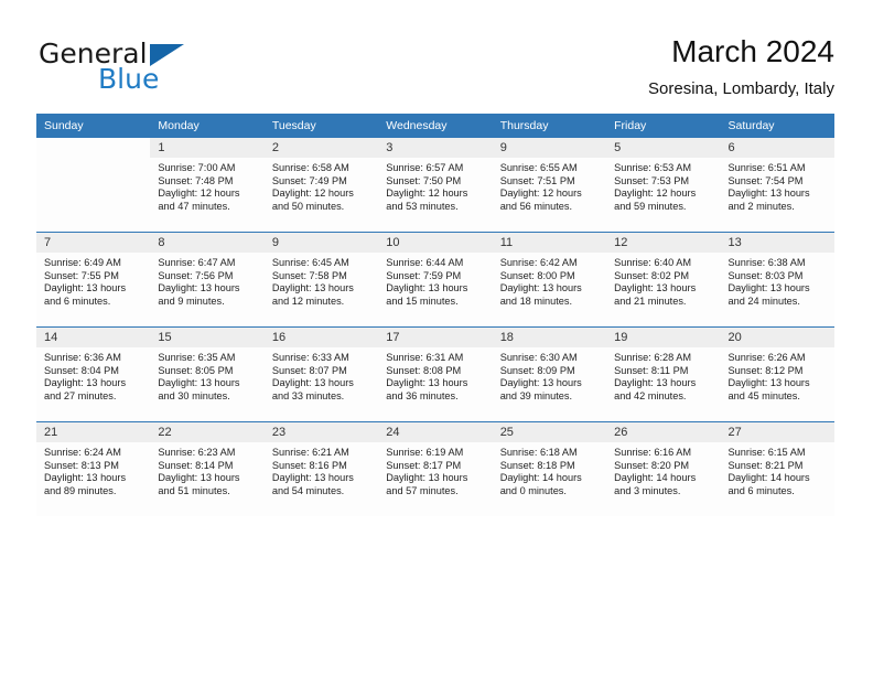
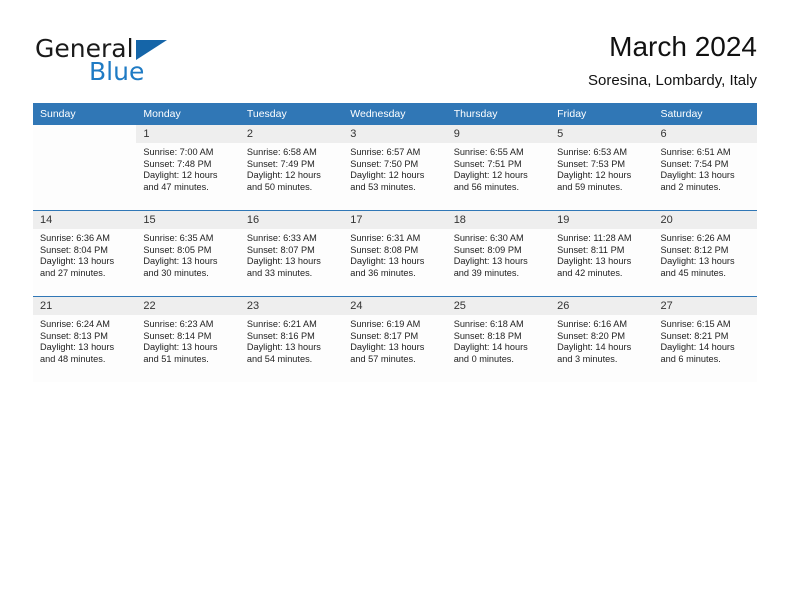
  General
  Blue
  March 2024
  Soresina, Lombardy, Italy
  Sunday	Monday	Tuesday	Wednesday	Thursday	Friday	Saturday
  	1 Sunrise: 7:00 AM Sunset: 7:48 PM Daylight: 12 hours and 47 minutes.	2 Sunrise: 6:58 AM Sunset: 7:49 PM Daylight: 12 hours and 50 minutes.	3 Sunrise: 6:57 AM Sunset: 7:50 PM Daylight: 12 hours and 53 minutes.	9 Sunrise: 6:55 AM Sunset: 7:51 PM Daylight: 12 hours and 56 minutes.	5 Sunrise: 6:53 AM Sunset: 7:53 PM Daylight: 12 hours and 59 minutes.	6 Sunrise: 6:51 AM Sunset: 7:54 PM Daylight: 13 hours and 2 minutes.
- 7 Sunrise: 6:49 AM Sunset: 7:55 PM Daylight: 13 hours and 6 minutes.	8 Sunrise: 6:47 AM Sunset: 7:56 PM Daylight: 13 hours and 9 minutes.	9 Sunrise: 6:45 AM Sunset: 7:58 PM Daylight: 13 hours and 12 minutes.	10 Sunrise: 6:44 AM Sunset: 7:59 PM Daylight: 13 hours and 15 minutes.	11 Sunrise: 6:42 AM Sunset: 8:00 PM Daylight: 13 hours and 18 minutes.	12 Sunrise: 6:40 AM Sunset: 8:02 PM Daylight: 13 hours and 21 minutes.	13 Sunrise: 6:38 AM Sunset: 8:03 PM Daylight: 13 hours and 24 minutes.
- 14 Sunrise: 6:36 AM Sunset: 8:04 PM Daylight: 13 hours and 27 minutes.	15 Sunrise: 6:35 AM Sunset: 8:05 PM Daylight: 13 hours and 30 minutes.	16 Sunrise: 6:33 AM Sunset: 8:07 PM Daylight: 13 hours and 33 minutes.	17 Sunrise: 6:31 AM Sunset: 8:08 PM Daylight: 13 hours and 36 minutes.	18 Sunrise: 6:30 AM Sunset: 8:09 PM Daylight: 13 hours and 39 minutes.	19 Sunrise: 6:28 AM Sunset: 8:11 PM Daylight: 13 hours and 42 minutes.	20 Sunrise: 6:26 AM Sunset: 8:12 PM Daylight: 13 hours and 45 minutes.
+ 14 Sunrise: 6:36 AM Sunset: 8:04 PM Daylight: 13 hours and 27 minutes.	15 Sunrise: 6:35 AM Sunset: 8:05 PM Daylight: 13 hours and 30 minutes.	16 Sunrise: 6:33 AM Sunset: 8:07 PM Daylight: 13 hours and 33 minutes.	17 Sunrise: 6:31 AM Sunset: 8:08 PM Daylight: 13 hours and 36 minutes.	18 Sunrise: 6:30 AM Sunset: 8:09 PM Daylight: 13 hours and 39 minutes.	19 Sunrise: 11:28 AM Sunset: 8:11 PM Daylight: 13 hours and 42 minutes.	20 Sunrise: 6:26 AM Sunset: 8:12 PM Daylight: 13 hours and 45 minutes.
- 21 Sunrise: 6:24 AM Sunset: 8:13 PM Daylight: 13 hours and 89 minutes.	22 Sunrise: 6:23 AM Sunset: 8:14 PM Daylight: 13 hours and 51 minutes.	23 Sunrise: 6:21 AM Sunset: 8:16 PM Daylight: 13 hours and 54 minutes.	24 Sunrise: 6:19 AM Sunset: 8:17 PM Daylight: 13 hours and 57 minutes.	25 Sunrise: 6:18 AM Sunset: 8:18 PM Daylight: 14 hours and 0 minutes.	26 Sunrise: 6:16 AM Sunset: 8:20 PM Daylight: 14 hours and 3 minutes.	27 Sunrise: 6:15 AM Sunset: 8:21 PM Daylight: 14 hours and 6 minutes.
+ 21 Sunrise: 6:24 AM Sunset: 8:13 PM Daylight: 13 hours and 48 minutes.	22 Sunrise: 6:23 AM Sunset: 8:14 PM Daylight: 13 hours and 51 minutes.	23 Sunrise: 6:21 AM Sunset: 8:16 PM Daylight: 13 hours and 54 minutes.	24 Sunrise: 6:19 AM Sunset: 8:17 PM Daylight: 13 hours and 57 minutes.	25 Sunrise: 6:18 AM Sunset: 8:18 PM Daylight: 14 hours and 0 minutes.	26 Sunrise: 6:16 AM Sunset: 8:20 PM Daylight: 14 hours and 3 minutes.	27 Sunrise: 6:15 AM Sunset: 8:21 PM Daylight: 14 hours and 6 minutes.
